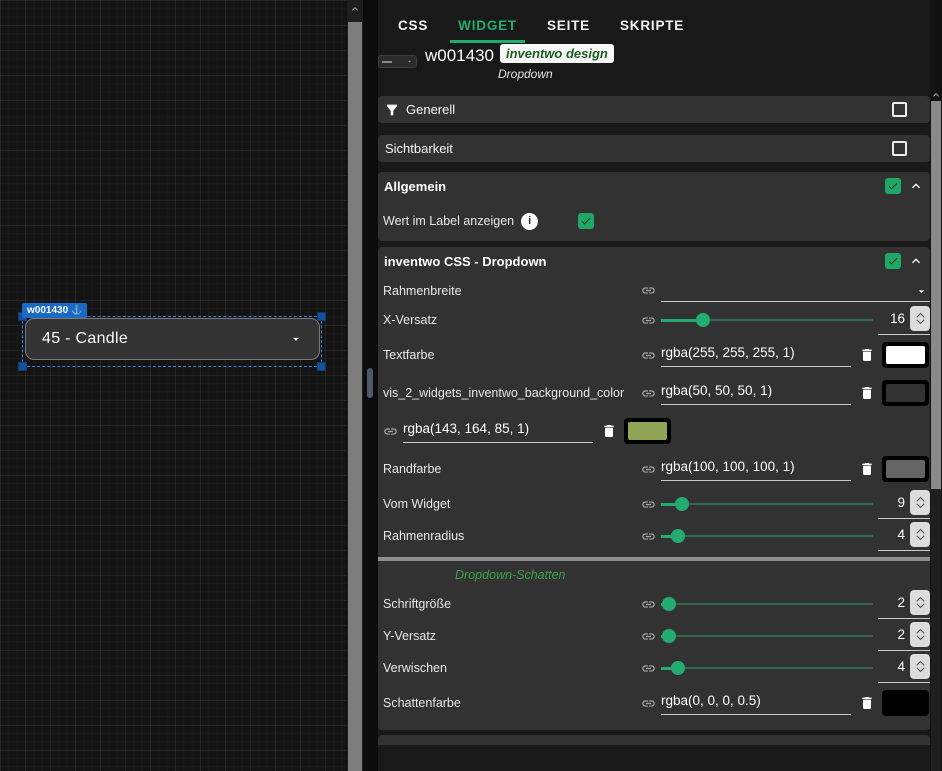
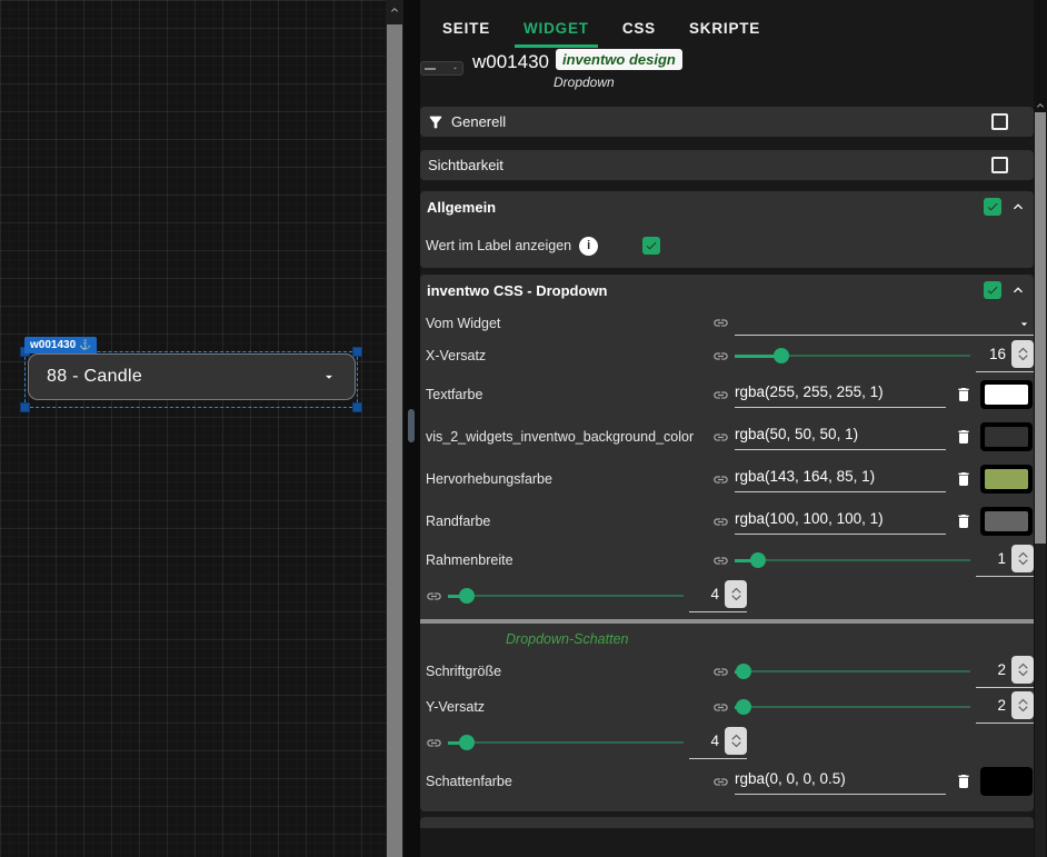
  w001430
  ⚓
- 45 - Candle
+ 88 - Candle
- CSS
+ SEITE
  WIDGET
- SEITE
+ CSS
  SKRIPTE
  w001430
  inventwo design
  Dropdown
  Generell
  Sichtbarkeit
  Allgemein
  Wert im Label anzeigen
  i
  inventwo CSS - Dropdown
- Rahmenbreite
+ Vom Widget
  X-Versatz
  16
  Textfarbe
  rgba(255, 255, 255, 1)
  vis_2_widgets_inventwo_background_color
  rgba(50, 50, 50, 1)
+ Hervorhebungsfarbe
  rgba(143, 164, 85, 1)
  Randfarbe
  rgba(100, 100, 100, 1)
- Vom Widget
+ Rahmenbreite
- 9
+ 1
- Rahmenradius
  4
  Dropdown-Schatten
  Schriftgröße
  2
  Y-Versatz
  2
- Verwischen
  4
  Schattenfarbe
  rgba(0, 0, 0, 0.5)
